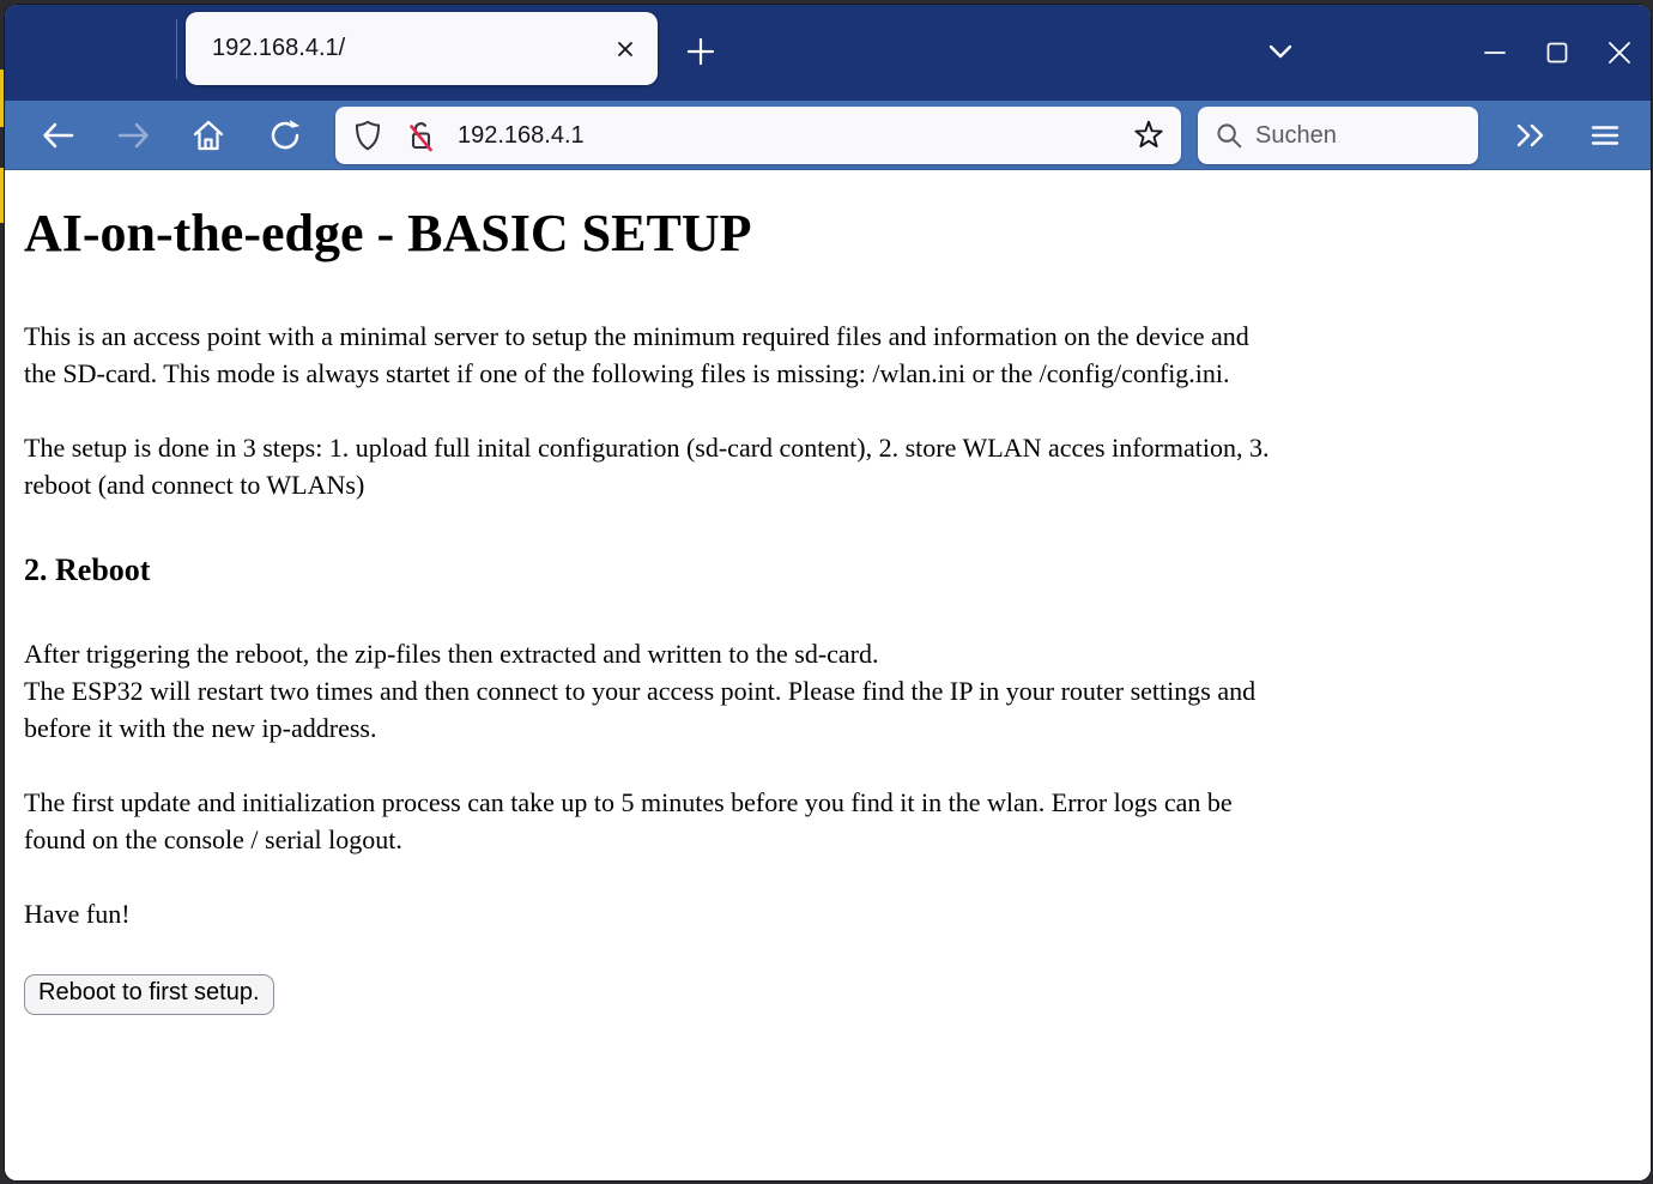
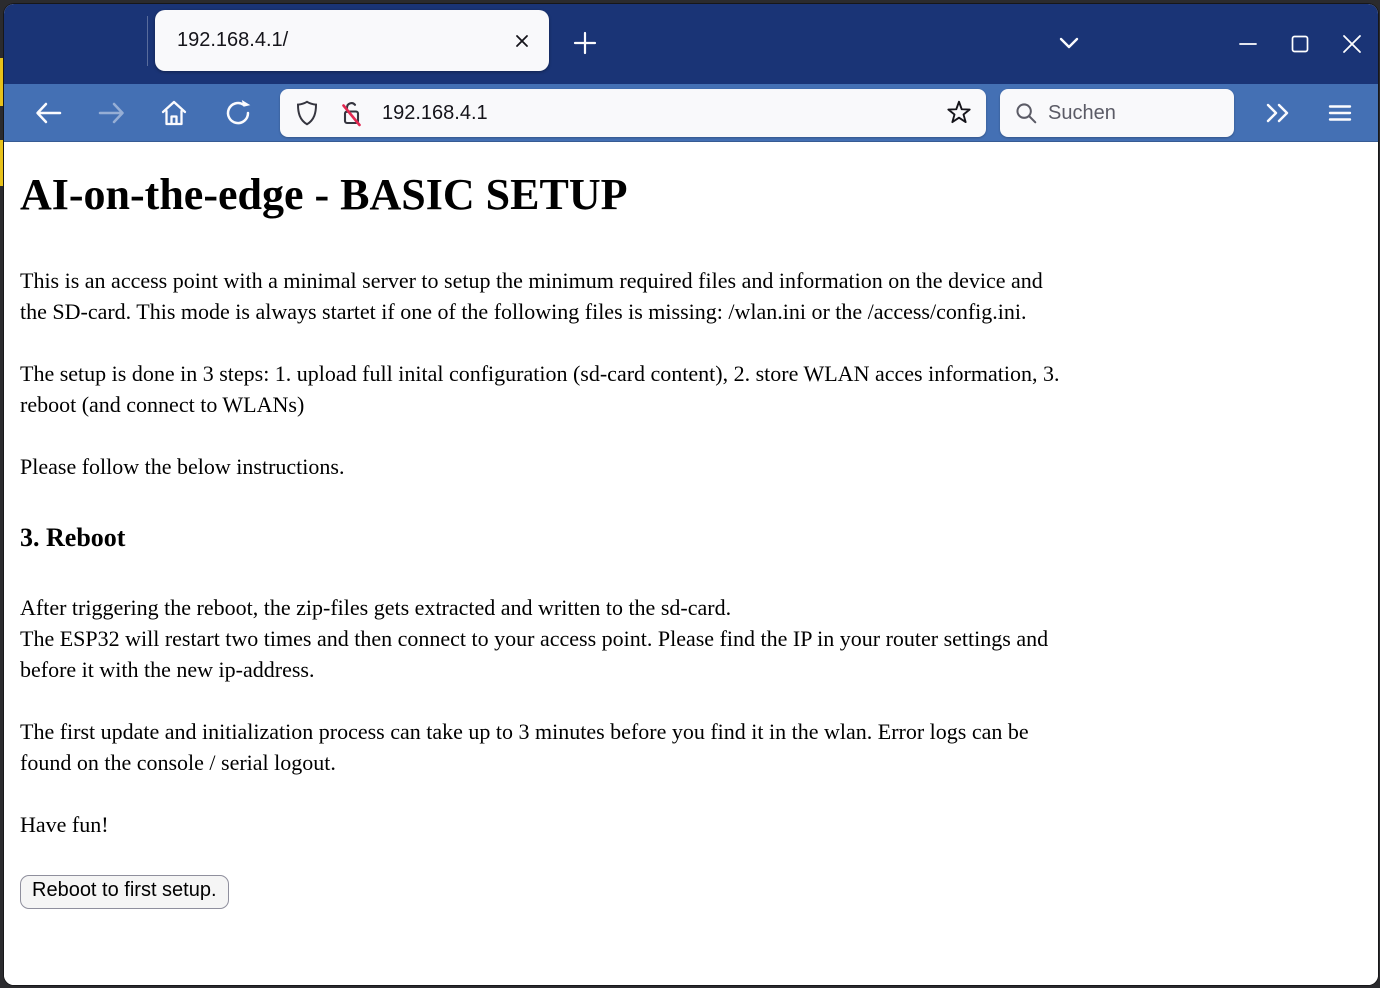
  192.168.4.1/
  192.168.4.1
  Suchen
  AI-on-the-edge - BASIC SETUP
  This is an access point with a minimal server to setup the minimum required files and information on the device and
- the SD-card. This mode is always startet if one of the following files is missing: /wlan.ini or the /config/config.ini.
+ the SD-card. This mode is always startet if one of the following files is missing: /wlan.ini or the /access/config.ini.
  The setup is done in 3 steps: 1. upload full inital configuration (sd-card content), 2. store WLAN acces information, 3.
  reboot (and connect to WLANs)
+ Please follow the below instructions.
- 2. Reboot
+ 3. Reboot
- After triggering the reboot, the zip-files then extracted and written to the sd-card.
+ After triggering the reboot, the zip-files gets extracted and written to the sd-card.
  The ESP32 will restart two times and then connect to your access point. Please find the IP in your router settings and
  before it with the new ip-address.
- The first update and initialization process can take up to 5 minutes before you find it in the wlan. Error logs can be
+ The first update and initialization process can take up to 3 minutes before you find it in the wlan. Error logs can be
  found on the console / serial logout.
  Have fun!
  Reboot to first setup.
